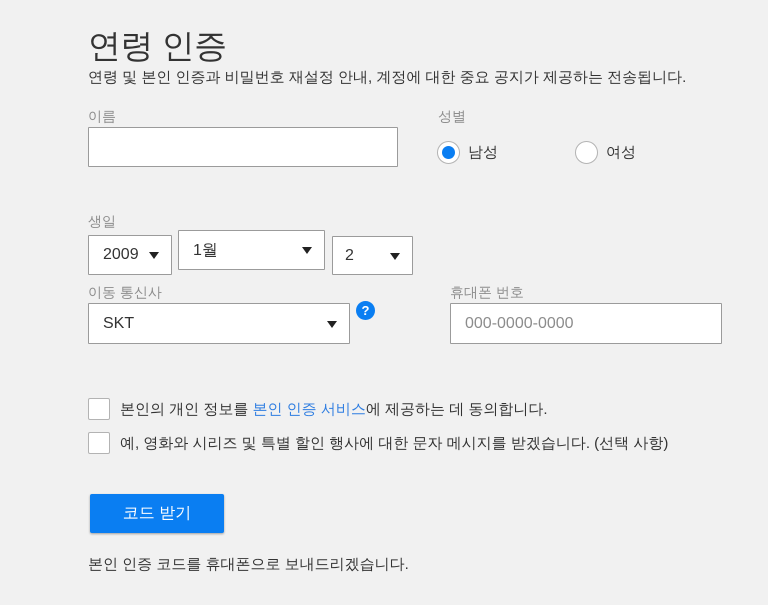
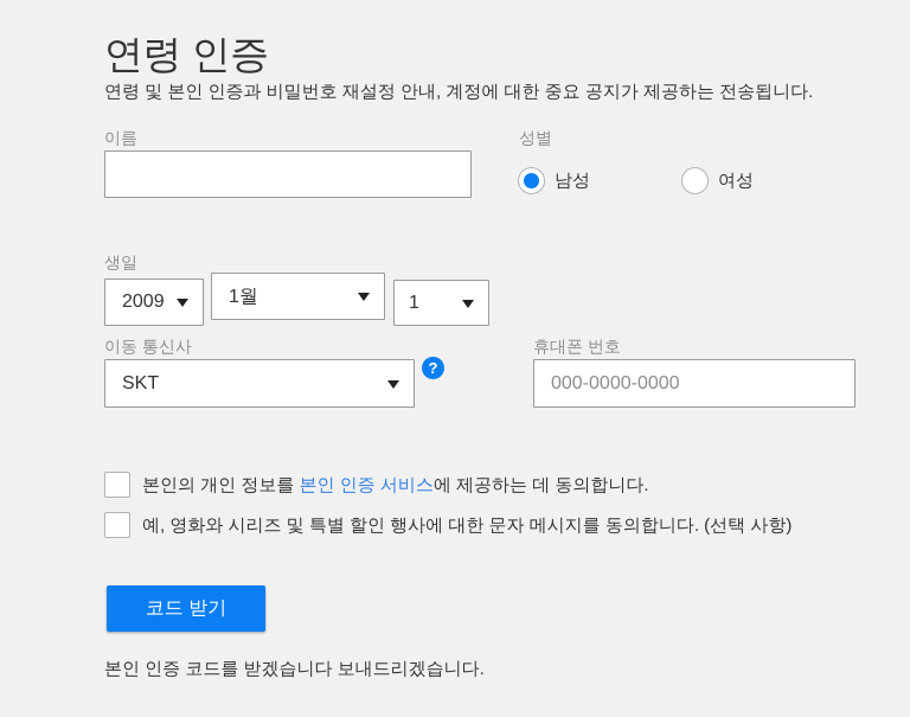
  연령 인증
  연령 및 본인 인증과 비밀번호 재설정 안내, 계정에 대한 중요 공지가 제공하는 전송됩니다.
  이름
  성별
  남성
  여성
  생일
  2009
  1월
- 2
+ 1
  이동 통신사
  SKT
  ?
  휴대폰 번호
  000-0000-0000
  본인의 개인 정보를 본인 인증 서비스에 제공하는 데 동의합니다.
- 예, 영화와 시리즈 및 특별 할인 행사에 대한 문자 메시지를 받겠습니다. (선택 사항)
+ 예, 영화와 시리즈 및 특별 할인 행사에 대한 문자 메시지를 동의합니다. (선택 사항)
  코드 받기
- 본인 인증 코드를 휴대폰으로 보내드리겠습니다.
+ 본인 인증 코드를 받겠습니다 보내드리겠습니다.
